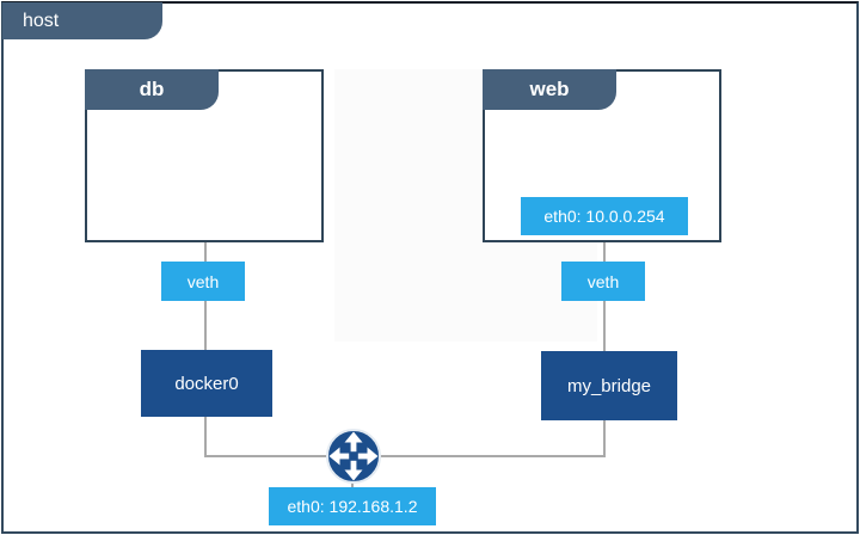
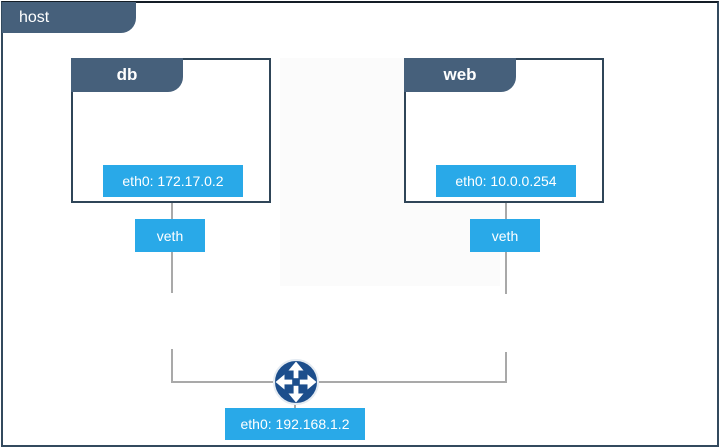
  host
  db
+ eth0: 172.17.0.2
  web
  eth0: 10.0.0.254
  veth
  veth
- docker0
- my_bridge
  eth0: 192.168.1.2
